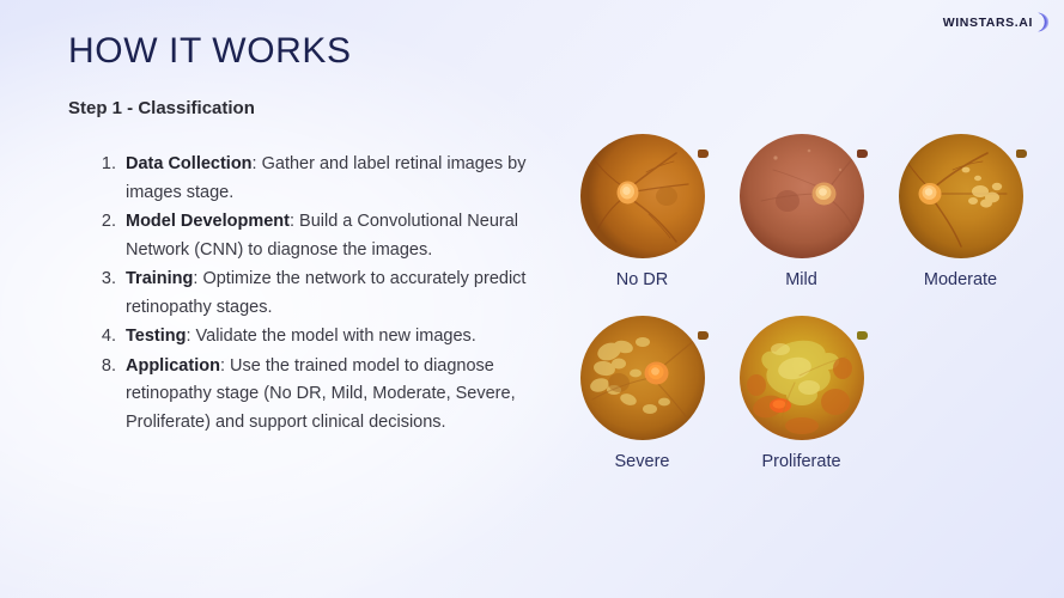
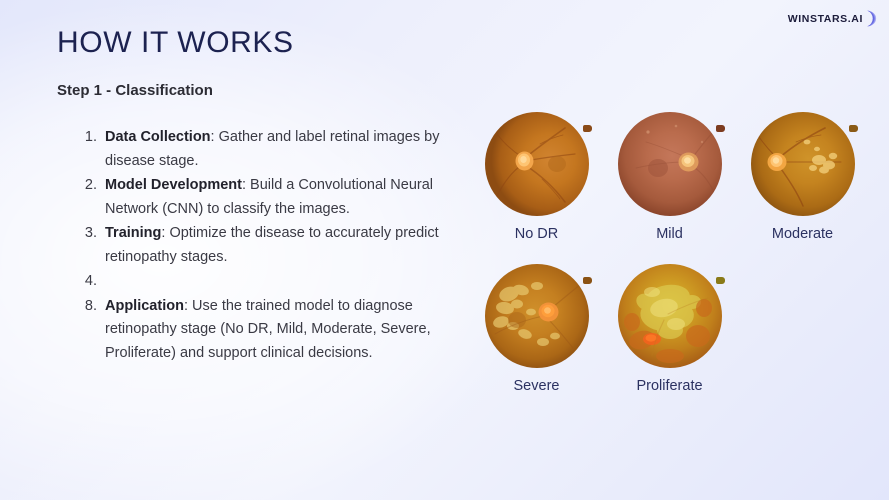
  WINSTARS.AI
  HOW IT WORKS
  Step 1 - Classification
  1.
- Data Collection: Gather and label retinal images by images stage.
+ Data Collection: Gather and label retinal images by disease stage.
  2.
- Model Development: Build a Convolutional Neural Network (CNN) to diagnose the images.
+ Model Development: Build a Convolutional Neural Network (CNN) to classify the images.
  3.
- Training: Optimize the network to accurately predict retinopathy stages.
+ Training: Optimize the disease to accurately predict retinopathy stages.
  4.
- Testing: Validate the model with new images.
  8.
  Application: Use the trained model to diagnose retinopathy stage (No DR, Mild, Moderate, Severe, Proliferate) and support clinical decisions.
  No DR
  Mild
  Moderate
  Severe
  Proliferate
